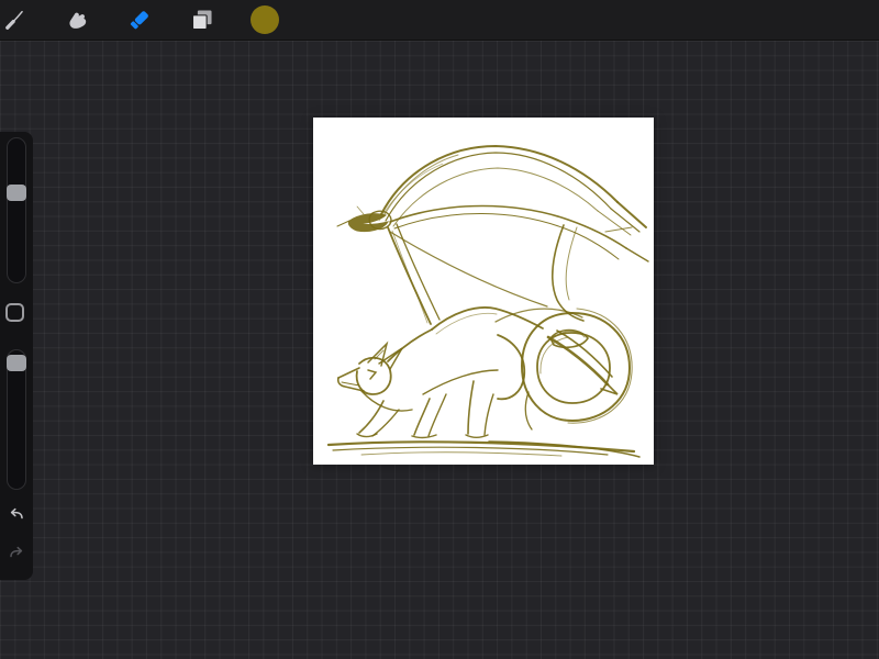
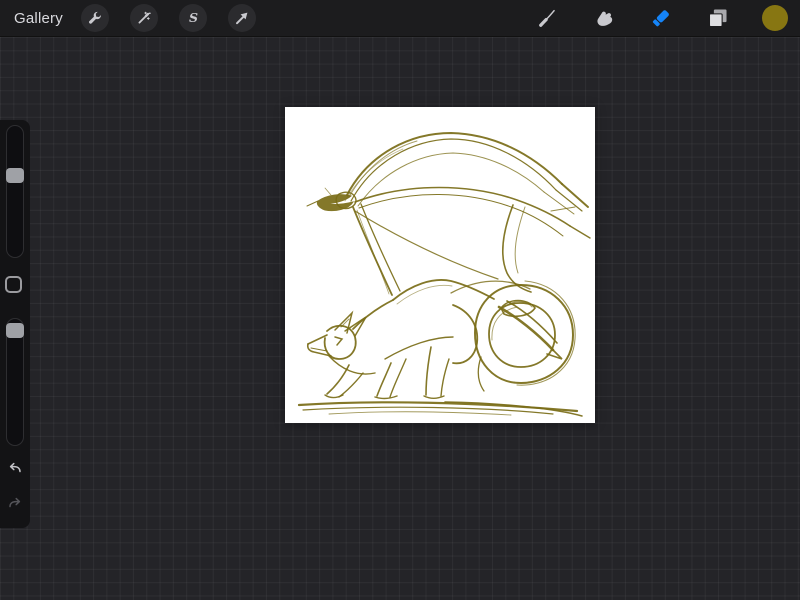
+ Gallery
+ S
